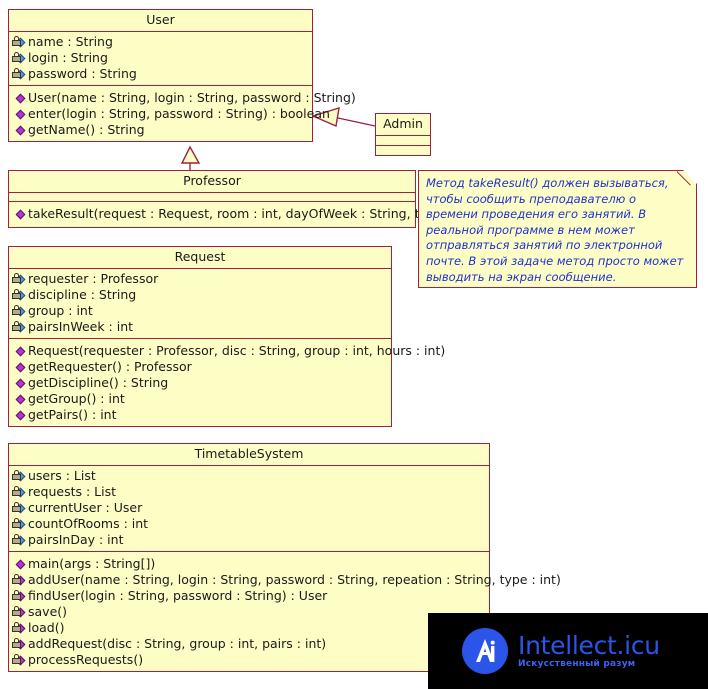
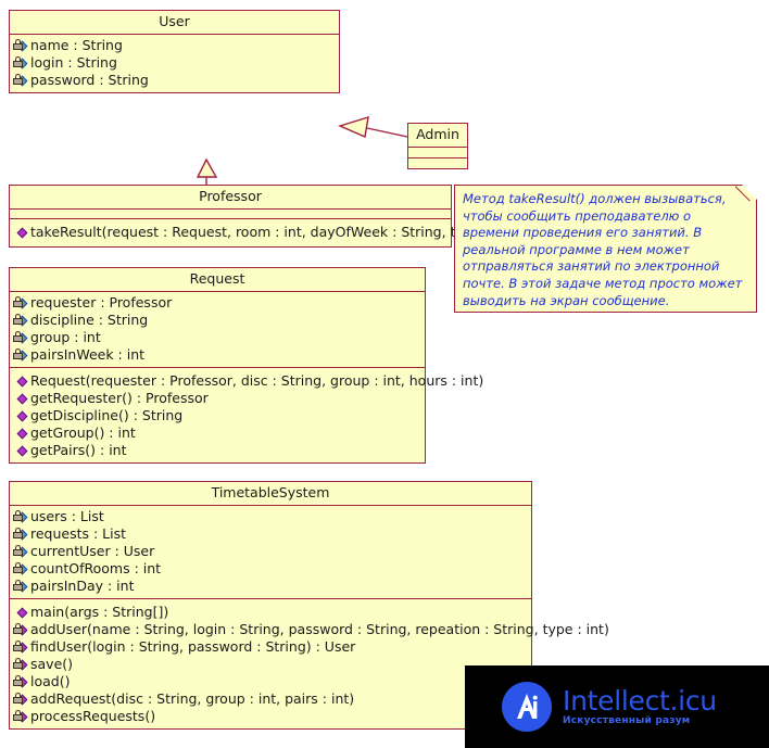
  User
  name : String
  login : String
  password : String
- User(name : String, login : String, password : String)
- enter(login : String, password : String) : boolean
- getName() : String
  Admin
  Professor
  takeResult(request : Request, room : int, dayOfWeek : String,
  Метод takeResult() должен вызываться, чтобы сообщить преподавателю о времени проведения его занятий. В реальной программе в нем может отправляться занятий по электронной почте. В этой задаче метод просто может выводить на экран сообщение.
  Request
  requester : Professor
  discipline : String
  group : int
  pairsInWeek : int
  Request(requester : Professor, disc : String, group : int, hours : int)
  getRequester() : Professor
  getDiscipline() : String
  getGroup() : int
  getPairs() : int
  TimetableSystem
  users : List
  requests : List
  currentUser : User
  countOfRooms : int
  pairsInDay : int
  main(args : String[])
  addUser(name : String, login : String, password : String, repeation : String, type : int)
  findUser(login : String, password : String) : User
  save()
  load()
  addRequest(disc : String, group : int, pairs : int)
  processRequests()
  Intellect.icu
  Искусственный разум
